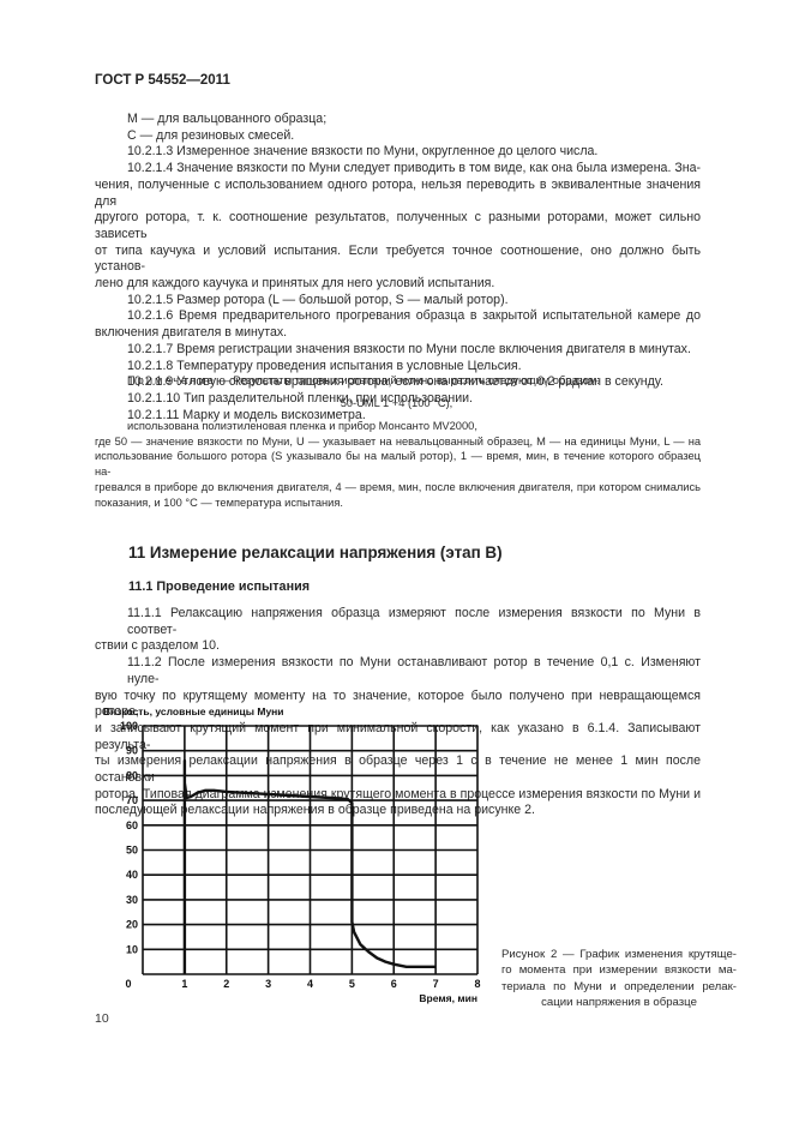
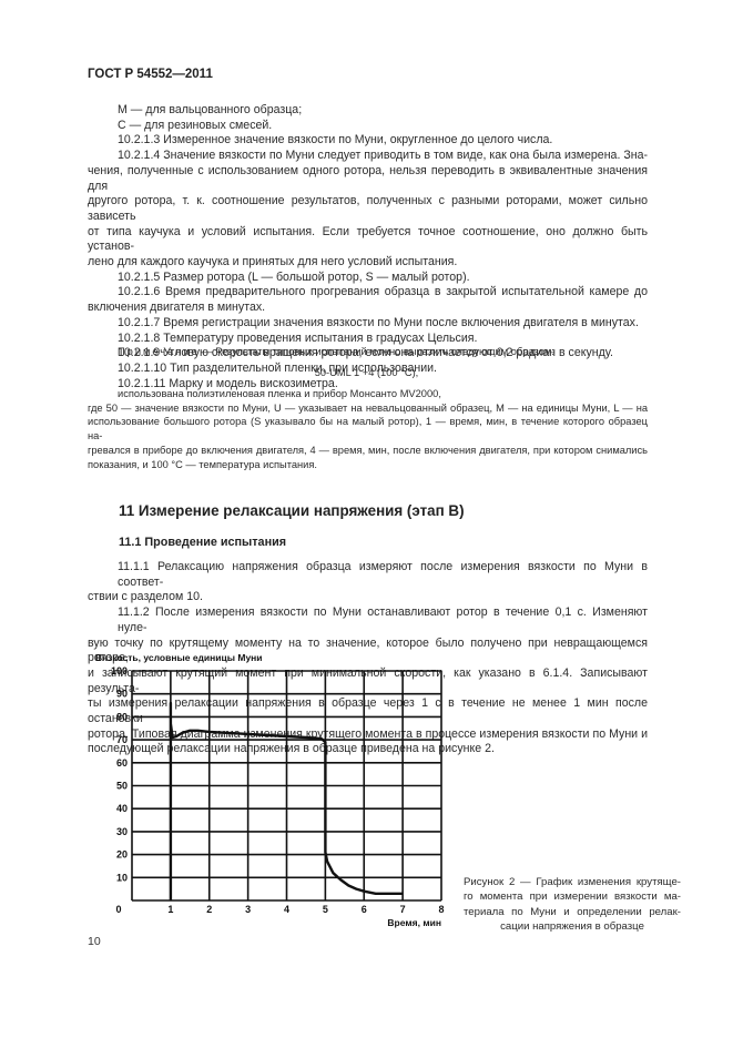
  ГОСТ Р 54552—2011
  М — для вальцованного образца;
  С — для резиновых смесей.
  10.2.1.3 Измеренное значение вязкости по Муни, округленное до целого числа.
  10.2.1.4 Значение вязкости по Муни следует приводить в том виде, как она была измерена. Зна-
  чения, полученные с использованием одного ротора, нельзя переводить в эквивалентные значения для
  другого ротора, т. к. соотношение результатов, полученных с разными роторами, может сильно зависеть
  от типа каучука и условий испытания. Если требуется точное соотношение, оно должно быть установ-
  лено для каждого каучука и принятых для него условий испытания.
  10.2.1.5 Размер ротора (L — большой ротор, S — малый ротор).
  10.2.1.6 Время предварительного прогревания образца в закрытой испытательной камере до
  включения двигателя в минутах.
  10.2.1.7 Время регистрации значения вязкости по Муни после включения двигателя в минутах.
- 10.2.1.8 Температуру проведения испытания в условные Цельсия.
+ 10.2.1.8 Температуру проведения испытания в градусах Цельсия.
  10.2.1.9 Угловую скорость вращения ротора, если она отличается от 0,2 радиан в секунду.
  10.2.1.10 Тип разделительной пленки, при использовании.
  10.2.1.11 Марку и модель вискозиметра.
  Примечание — Результаты типовых испытаний можно выразить следующим образом:
  50-UML 1 +4 (100 °C),
  использована полиэтиленовая пленка и прибор Монсанто MV2000,
  где 50 — значение вязкости по Муни, U — указывает на невальцованный образец, M — на единицы Муни, L — на
  использование большого ротора (S указывало бы на малый ротор), 1 — время, мин, в течение которого образец на-
  гревался в приборе до включения двигателя, 4 — время, мин, после включения двигателя, при котором снимались
  показания, и 100 °С — температура испытания.
  11 Измерение релаксации напряжения (этап В)
  11.1 Проведение испытания
  11.1.1 Релаксацию напряжения образца измеряют после измерения вязкости по Муни в соответ-
  ствии с разделом 10.
  11.1.2 После измерения вязкости по Муни останавливают ротор в течение 0,1 с. Изменяют нуле-
  вую точку по крутящему моменту на то значение, которое было получено при невращающемся роторе,
  и записывают крутяий моментри минималной сорости, как указано в 6.1.4. Записывают результ-
  ты измрения релакацииапряжения в образце через 1 с в течение не менее 1 мин после остановки
  ротора. Типоваяиаграенеия круящего момена в прцессе измерения вязкости по Муни и
  последующейелаксации напряжения в образцериведна наисунке 2.
  0
  1
  2
  3
  4
  5
  6
  7
  8
  10
  20
  30
  40
  50
  60
  70
  80
  90
  100
  Вязкость, условные единицы Муни
  Время, мин
  Рисунок 2 — График изменения крутяще-
  го момента при измерении вязкости ма-
  териала по Муни и определении релак-
  сации напряжения в образце
  10
